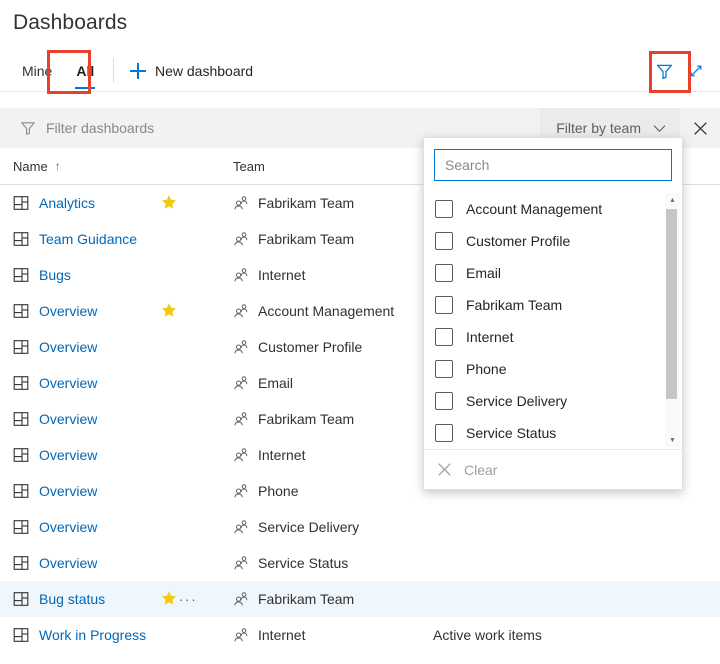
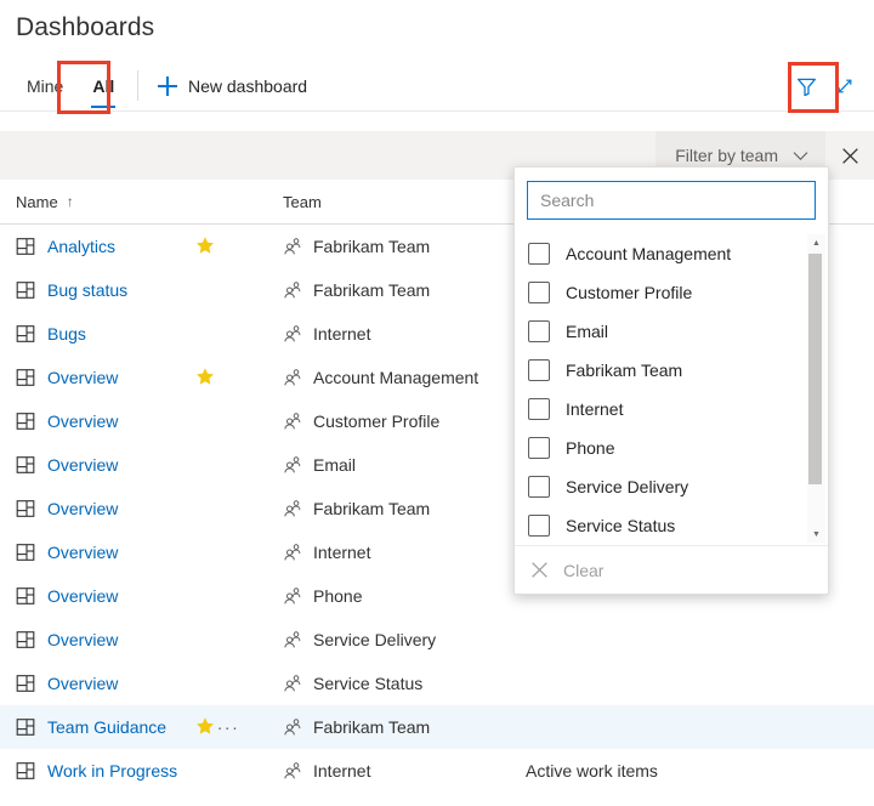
  Dashboards
  Mine
  All
  New dashboard
- Filter dashboards
  Filter by team
  Name
  ↑
  Team
  Analytics
  Fabrikam Team
- Team Guidance
+ Bug status
  Fabrikam Team
  Bugs
  Internet
  Overview
  Account Management
  Overview
  Customer Profile
  Overview
  Email
  Overview
  Fabrikam Team
  Overview
  Internet
  Overview
  Phone
  Overview
  Service Delivery
  Overview
  Service Status
- Bug status
+ Team Guidance
  ···
  Fabrikam Team
  Work in Progress
  Internet
  Active work items
  Search
  Account Management
  Customer Profile
  Email
  Fabrikam Team
  Internet
  Phone
  Service Delivery
  Service Status
  Clear
